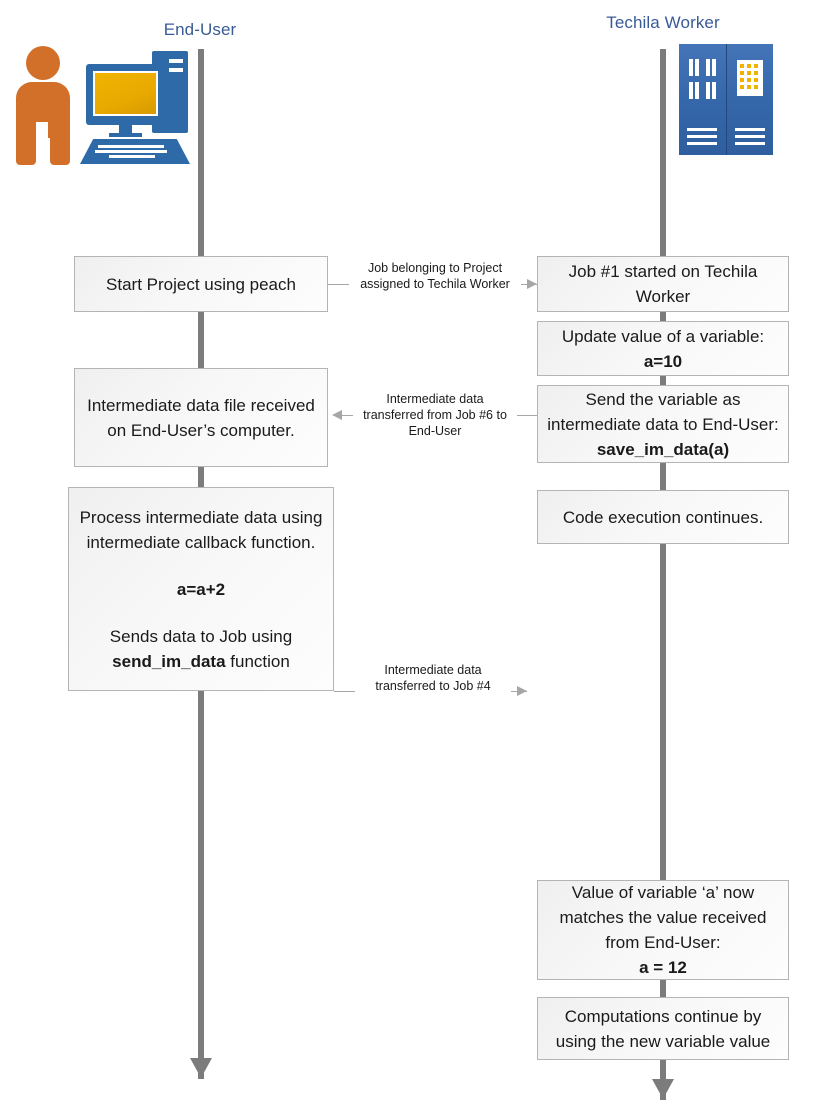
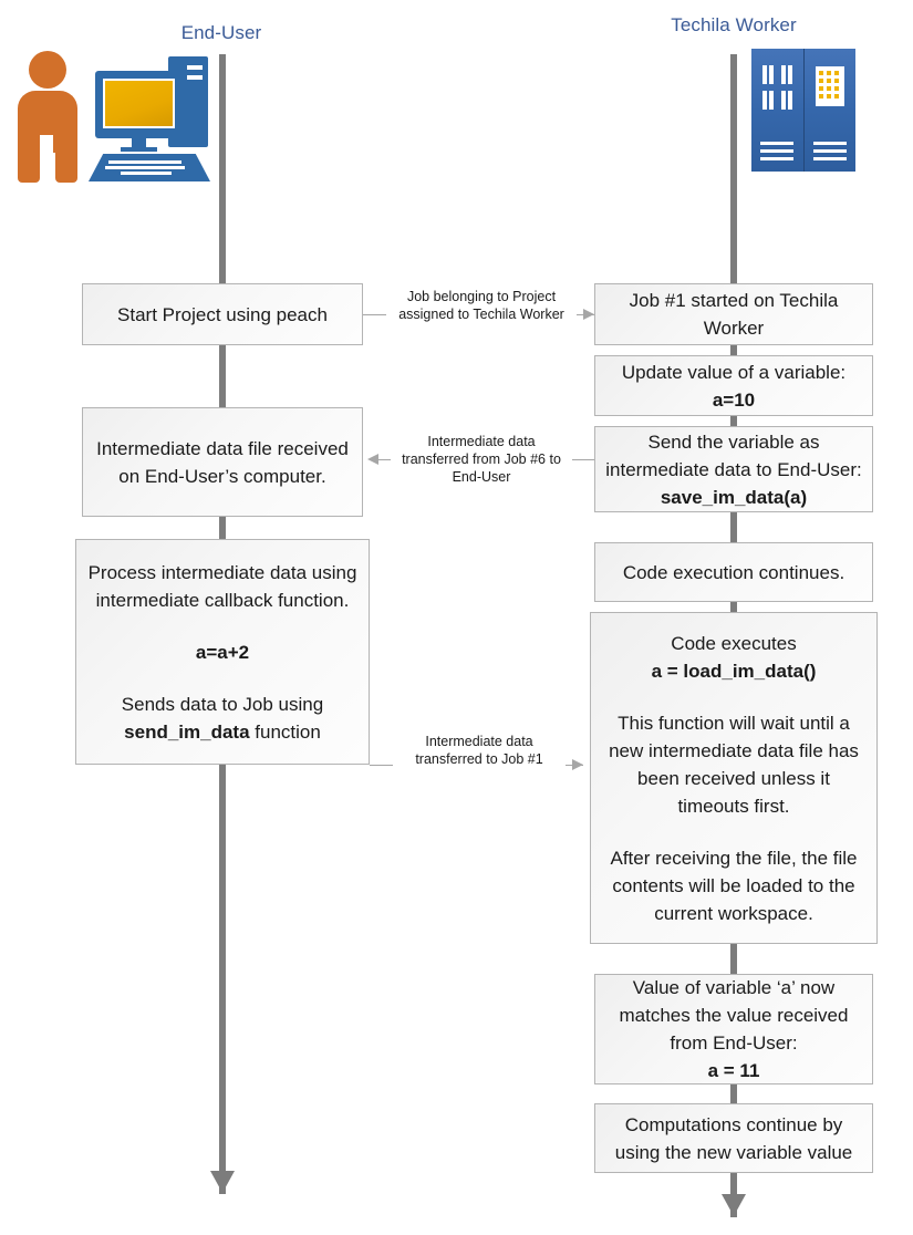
  End-User
  Techila Worker
  Start Project using peach
  Intermediate data file received on End-User’s computer.
  Process intermediate data using intermediate callback function. a=a+2 Sends data to Job using send_im_data function
  Job #1 started on Techila Worker
  Update value of a variable:
  a=10
  Send the variable as intermediate data to End-User: save_im_data(a)
  Code execution continues.
+ Code executes
+ a = load_im_data() This function will wait until a new intermediate data file has been received unless it timeouts first. After receiving the file, the file contents will be loaded to the current workspace.
  Value of variable ‘a’ now matches the value received from End-User:
- a = 12
+ a = 11
  Computations continue by using the new variable value
  Job belonging to Project assigned to Techila Worker
  Intermediate data transferred from Job #6 to End-User
- Intermediate data transferred to Job #4
+ Intermediate data transferred to Job #1
